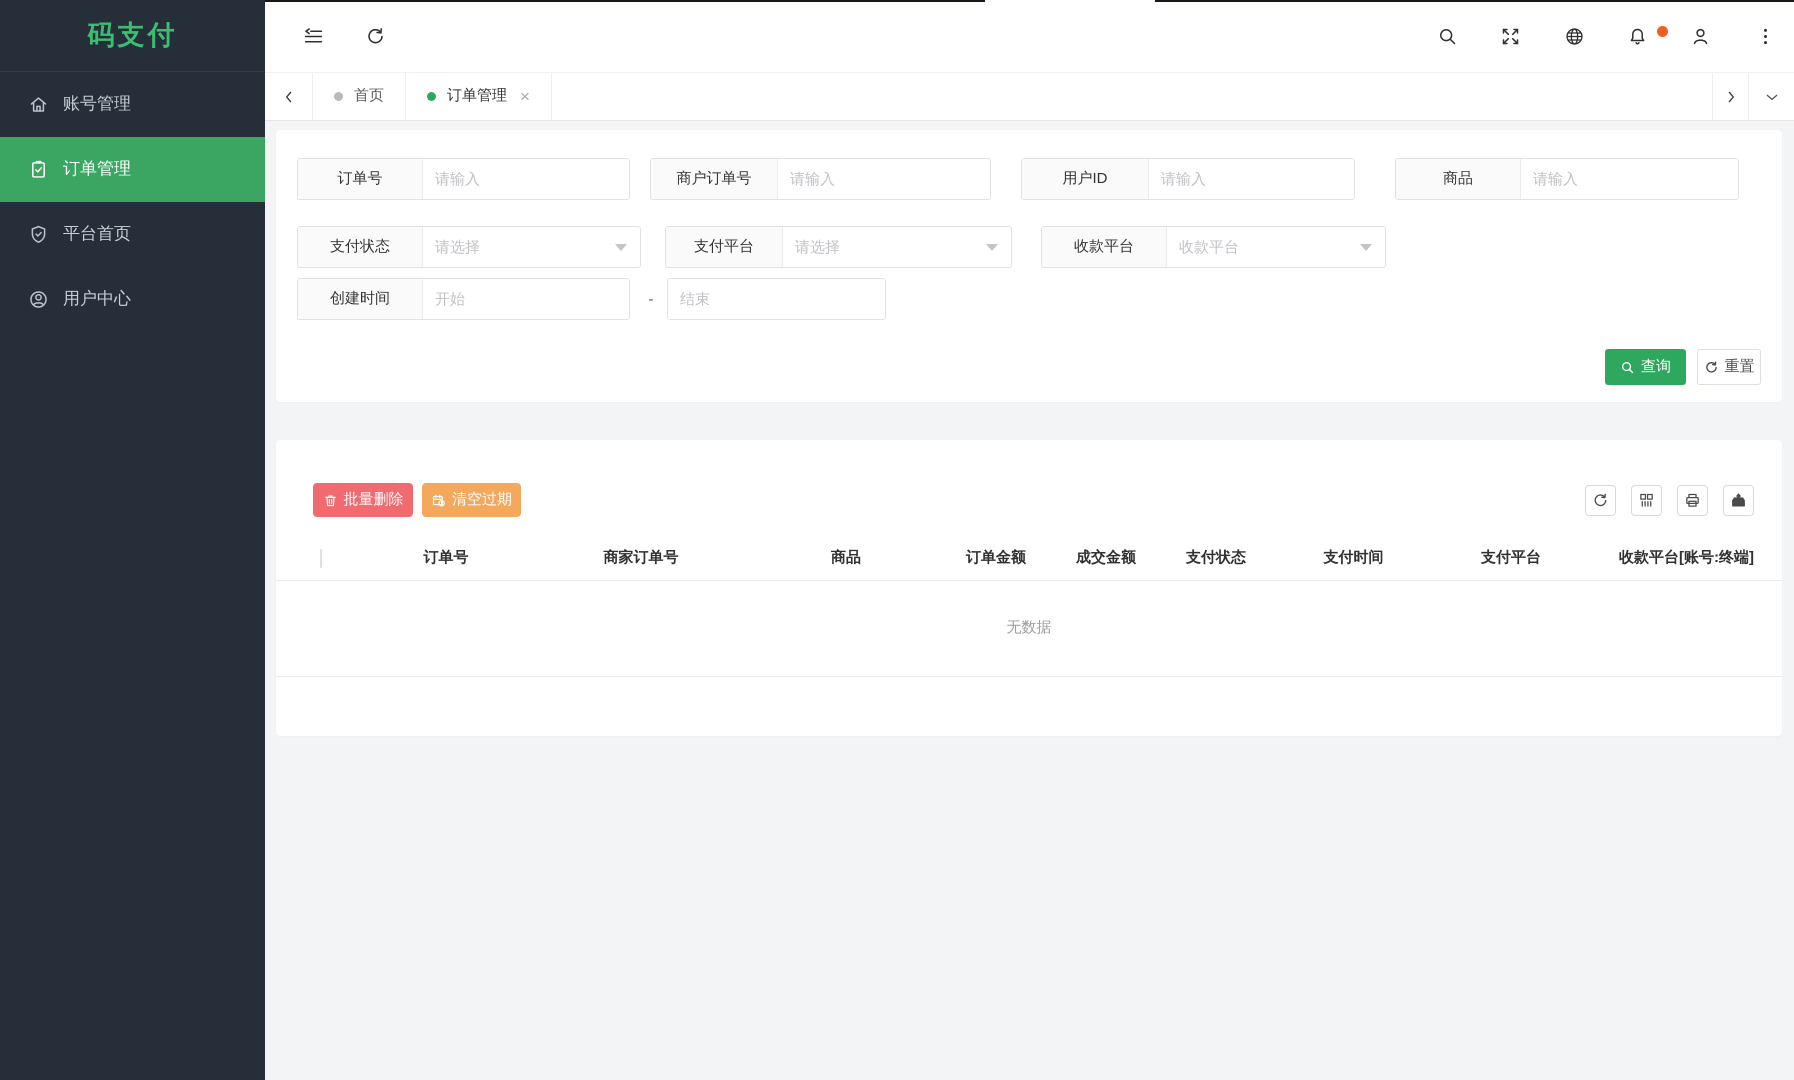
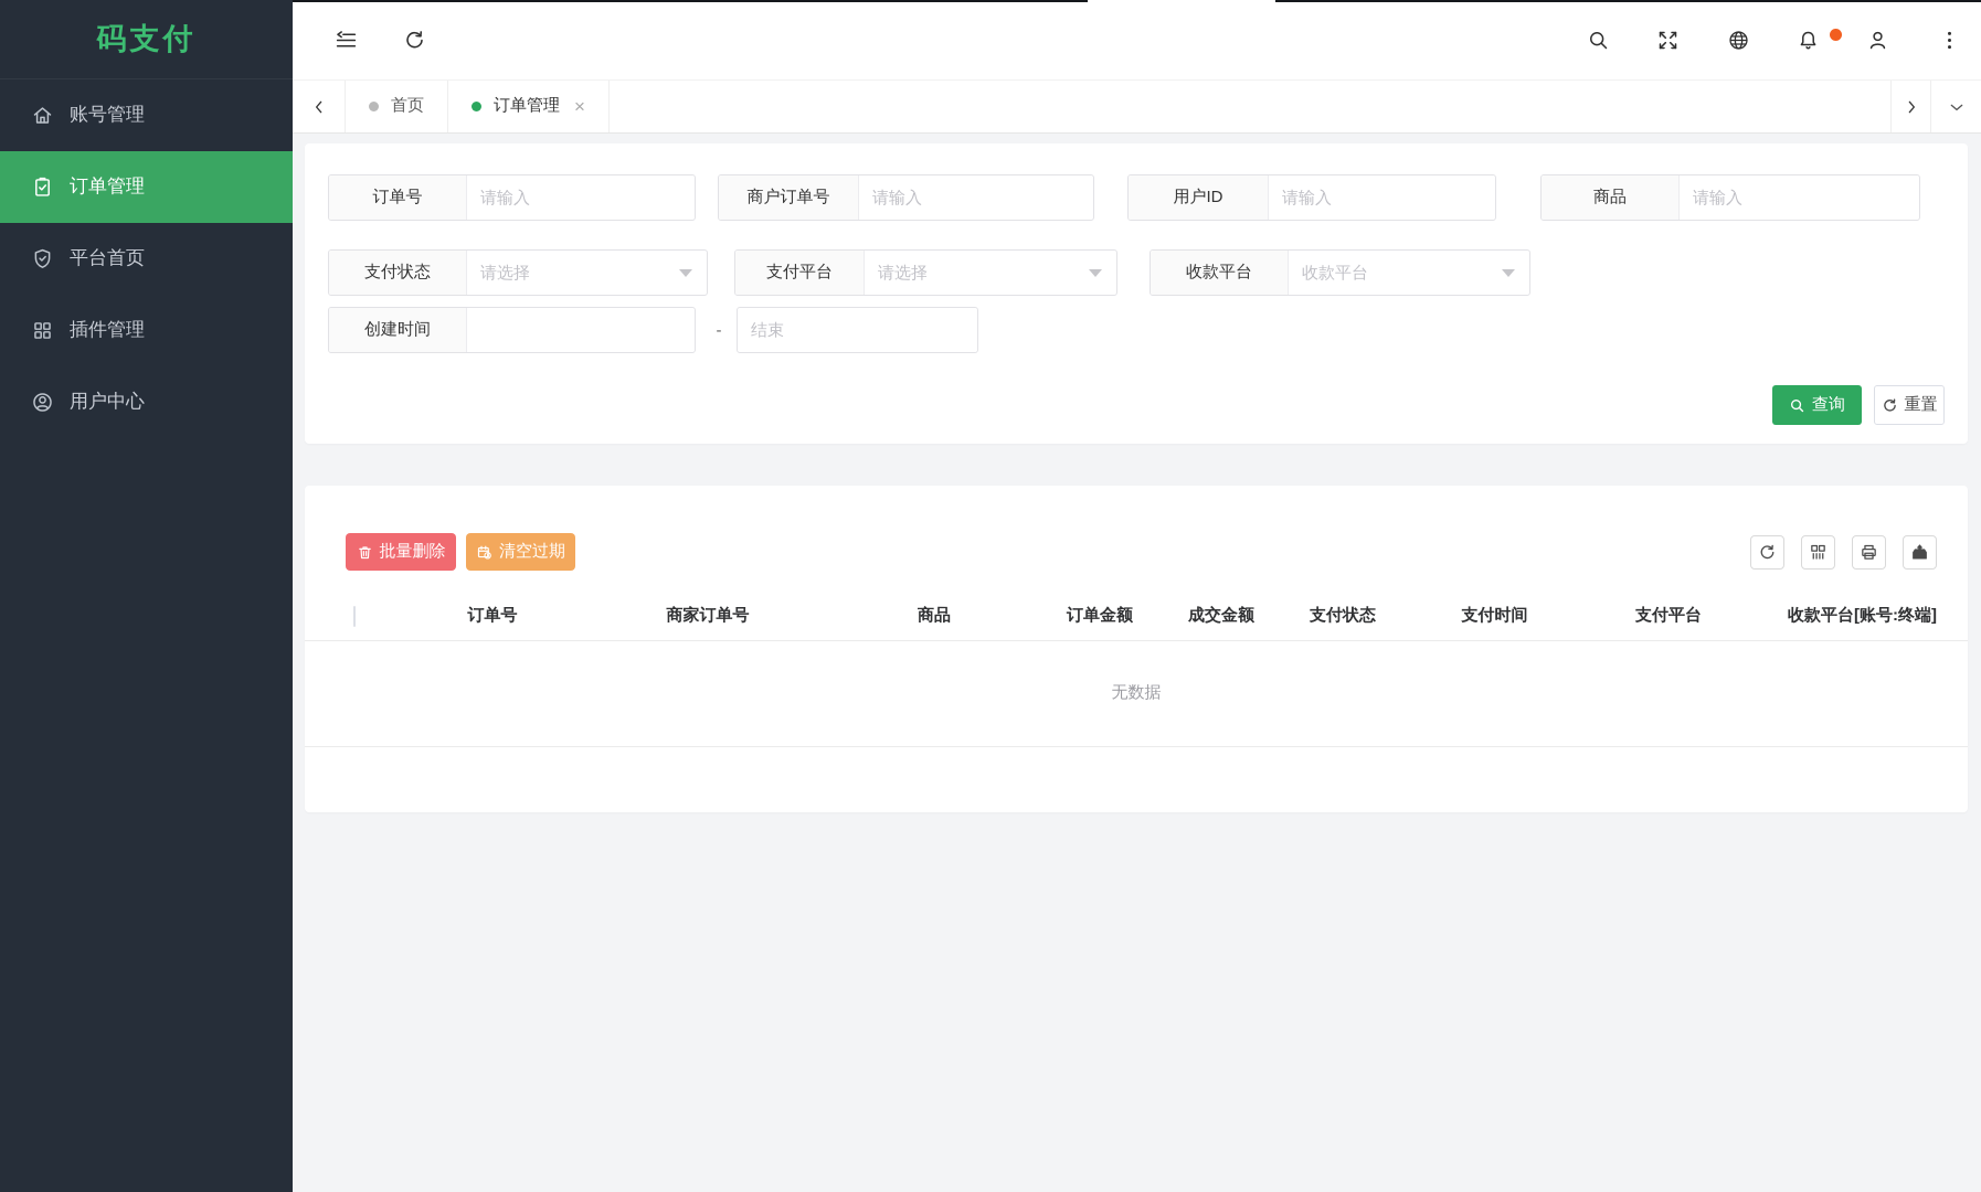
  码支付
  账号管理
  订单管理
  平台首页
+ 插件管理
  用户中心
  首页
  订单管理
  ×
  订单号
  请输入
  商户订单号
  请输入
  用户ID
  请输入
  商品
  请输入
  支付状态
  请选择
  支付平台
  请选择
  收款平台
  收款平台
  创建时间
- 开始
  -
  结束
  查询
  重置
  批量删除
  清空过期
  订单号
  商家订单号
  商品
  订单金额
  成交金额
  支付状态
  支付时间
  支付平台
  收款平台[账号:终端]
  无数据
